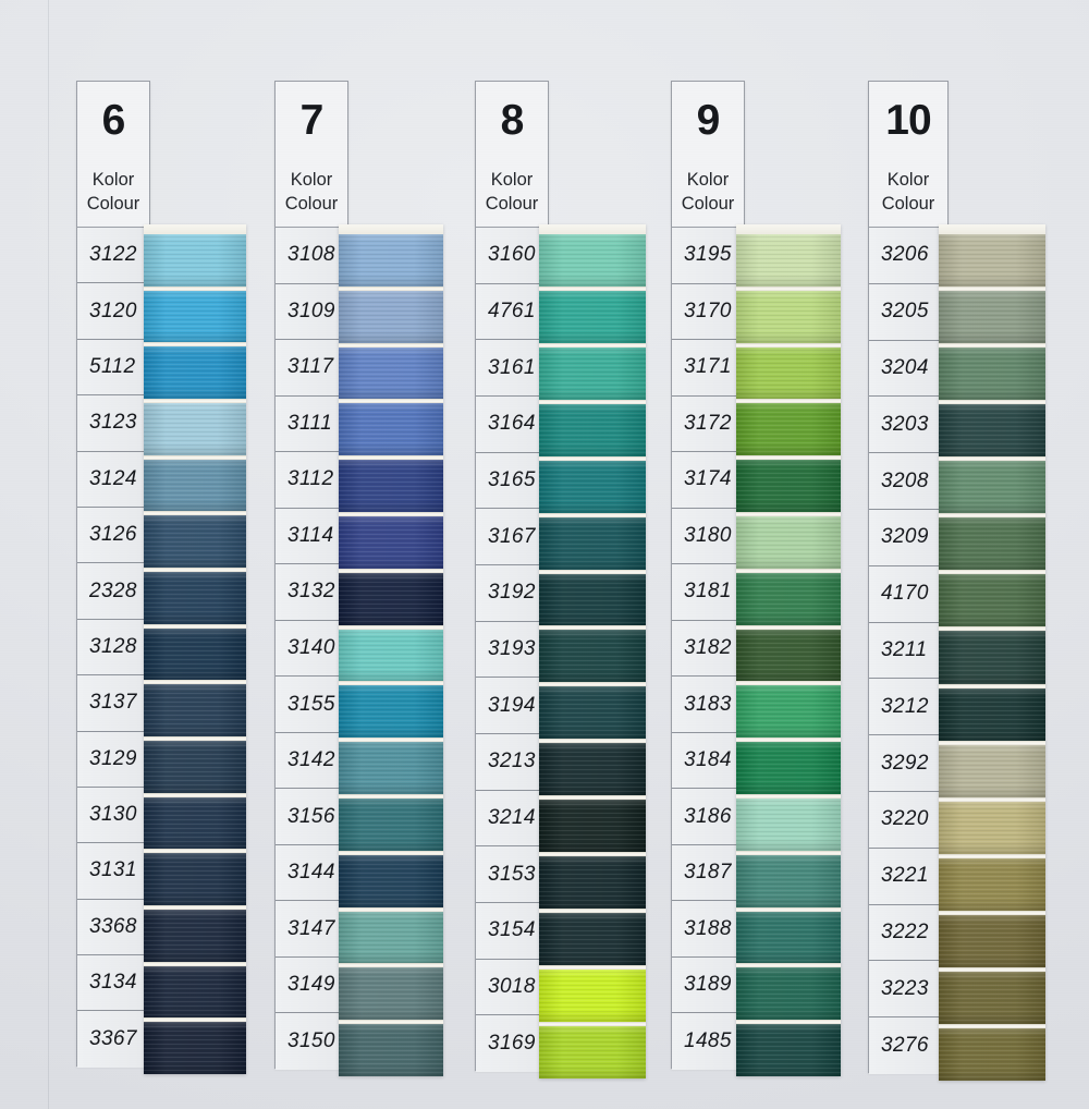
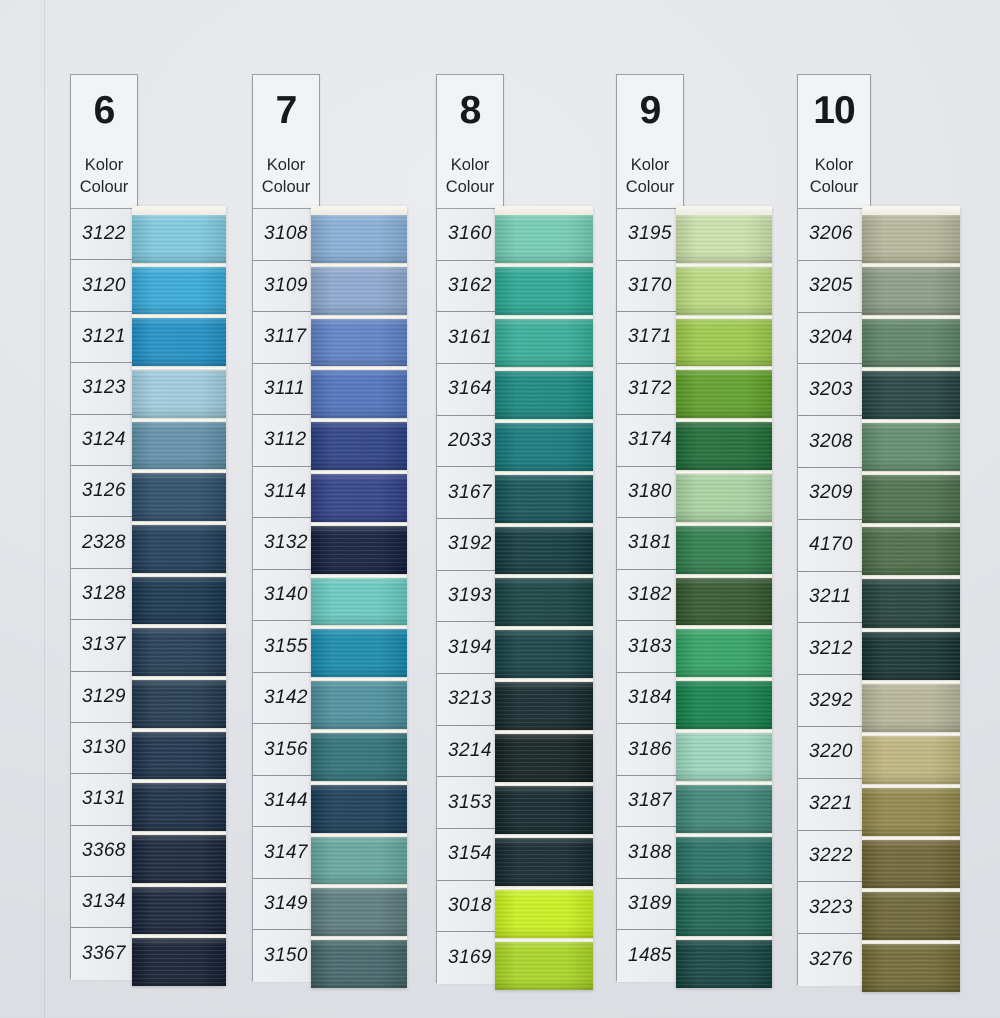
  6
  Kolor
  Colour
  3122
  3120
- 5112
+ 3121
  3123
  3124
  3126
  2328
  3128
  3137
  3129
  3130
  3131
  3368
  3134
  3367
  7
  Kolor
  Colour
  3108
  3109
  3117
  3111
  3112
  3114
  3132
  3140
  3155
  3142
  3156
  3144
  3147
  3149
  3150
  8
  Kolor
  Colour
  3160
- 4761
+ 3162
  3161
  3164
- 3165
+ 2033
  3167
  3192
  3193
  3194
  3213
  3214
  3153
  3154
  3018
  3169
  9
  Kolor
  Colour
  3195
  3170
  3171
  3172
  3174
  3180
  3181
  3182
  3183
  3184
  3186
  3187
  3188
  3189
  1485
  10
  Kolor
  Colour
  3206
  3205
  3204
  3203
  3208
  3209
  4170
  3211
  3212
  3292
  3220
  3221
  3222
  3223
  3276
